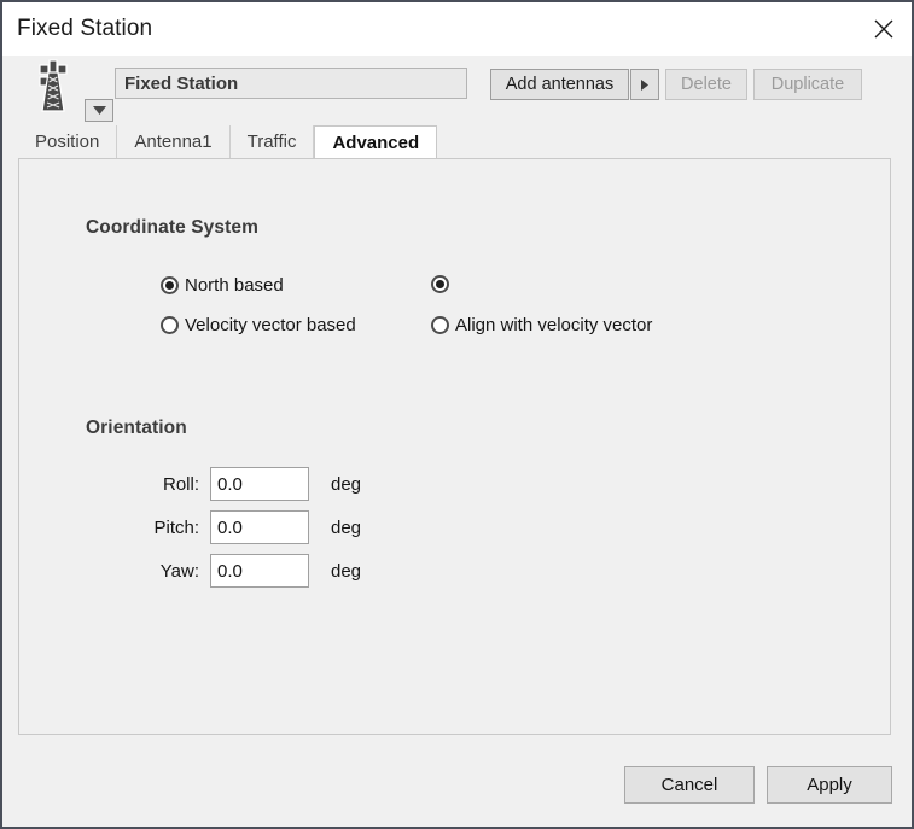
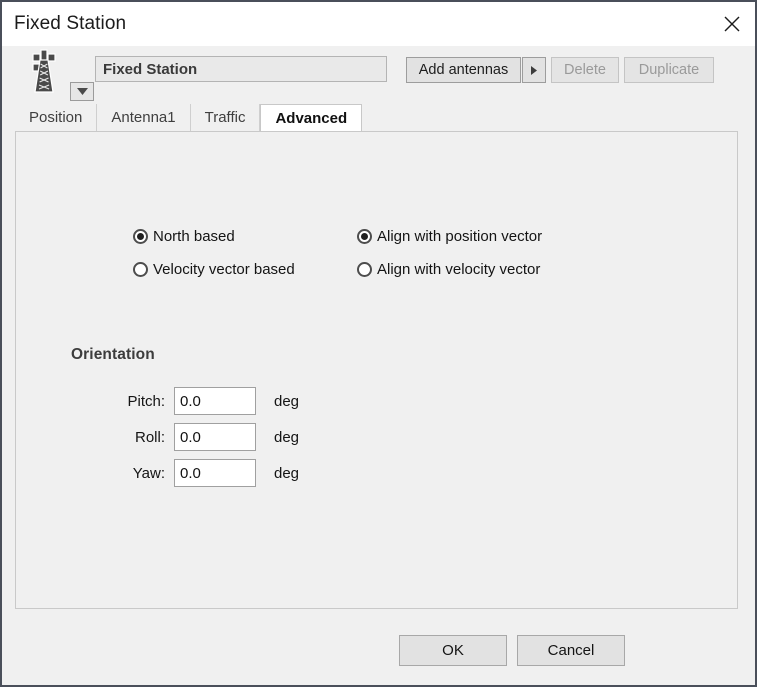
  Fixed Station
  Fixed Station
  Add antennas
  Delete
  Duplicate
  Position
  Antenna1
  Traffic
  Advanced
- Coordinate System
  North based
  Velocity vector based
+ Align with position vector
  Align with velocity vector
  Orientation
- Roll:
+ Pitch:
  0.0
  deg
- Pitch:
+ Roll:
  0.0
  deg
  Yaw:
  0.0
  deg
+ OK
  Cancel
- Apply
